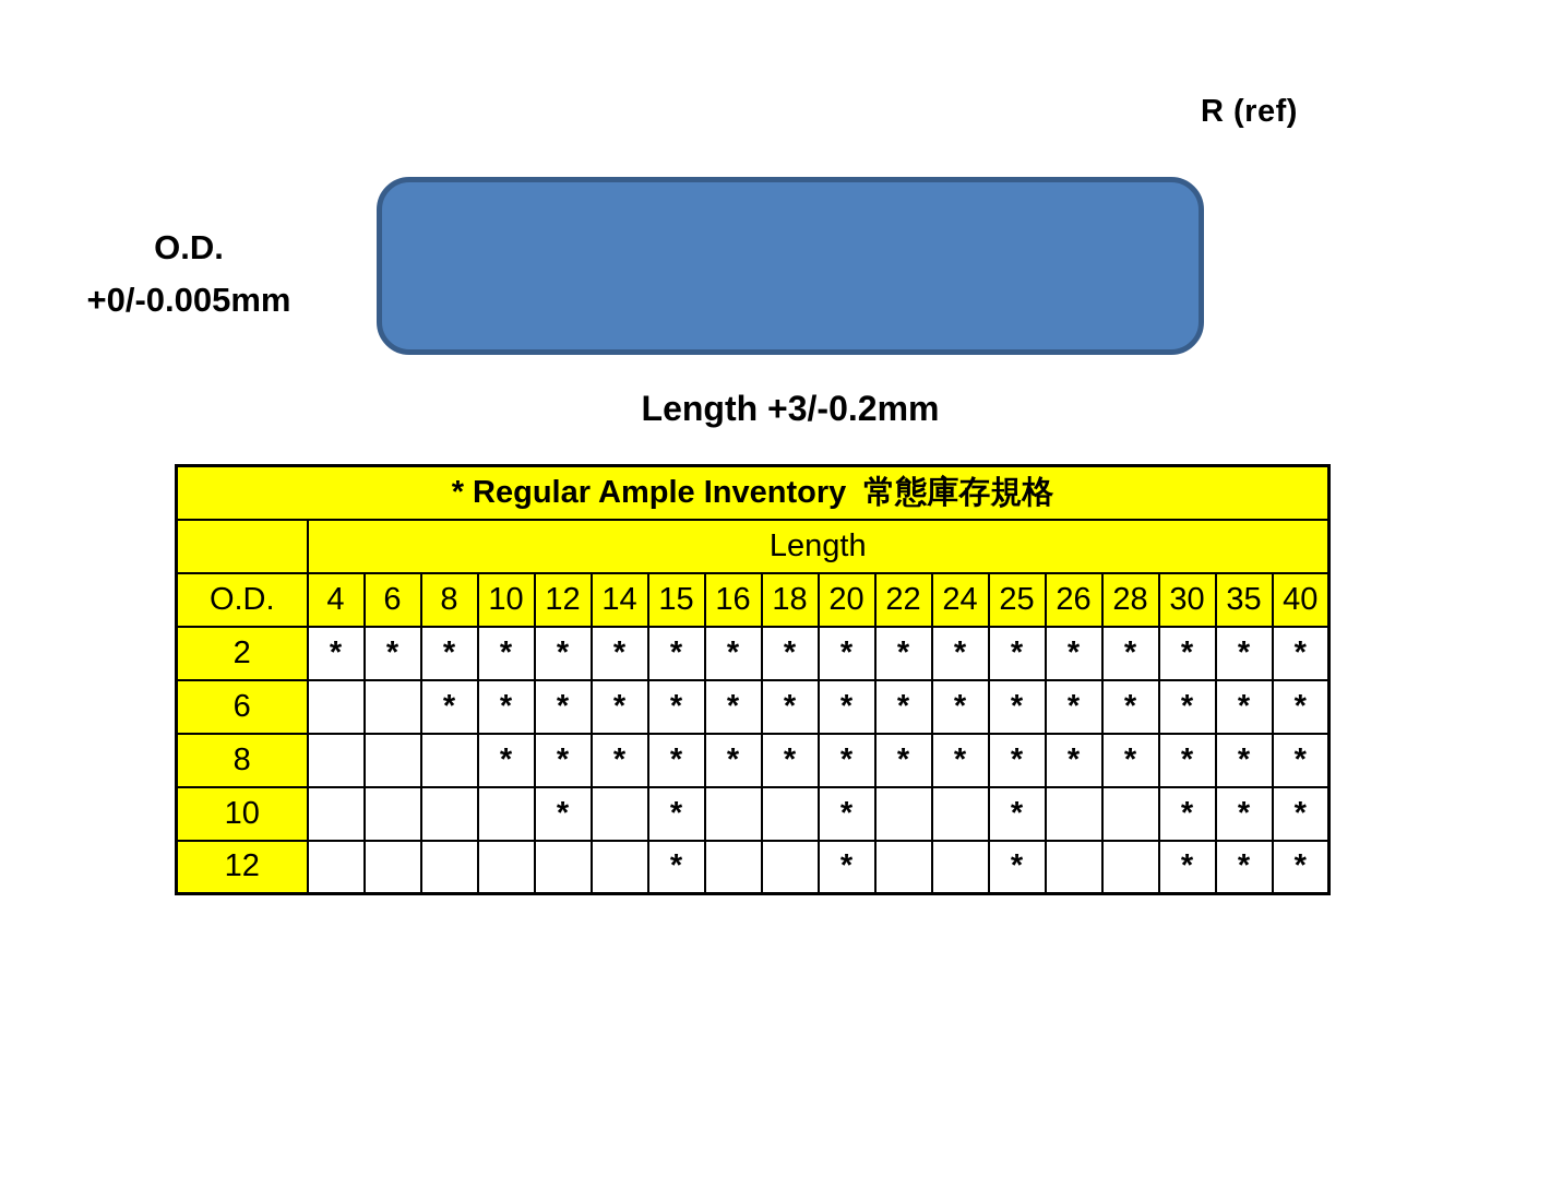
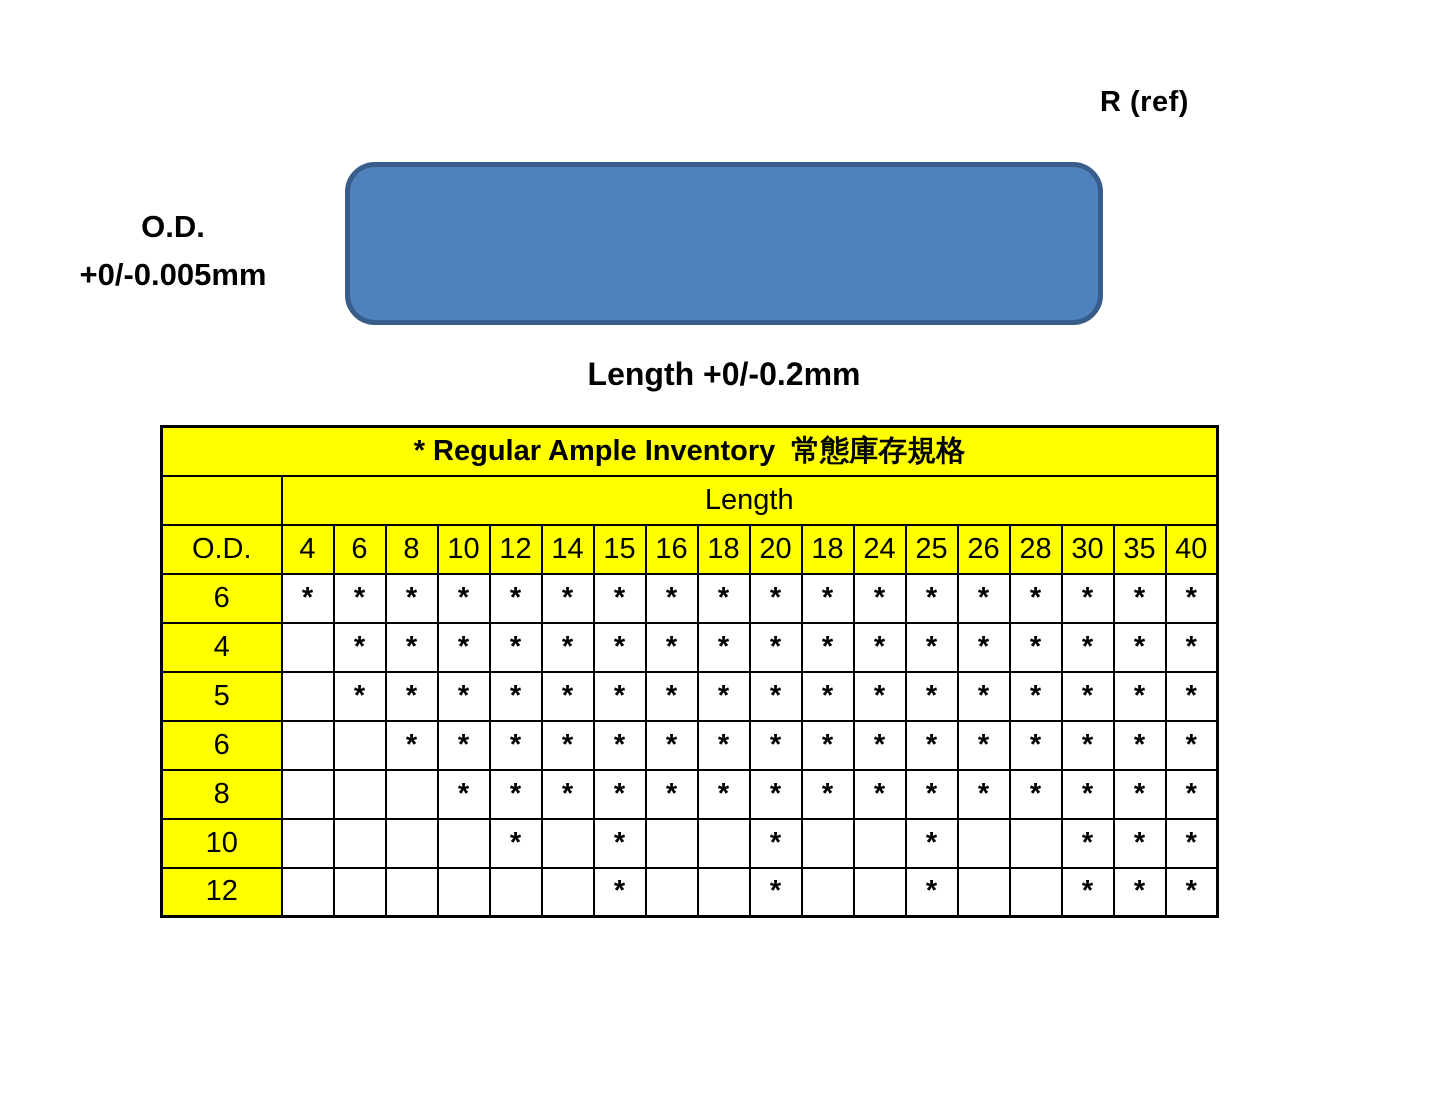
  R (ref)
  O.D.
  +0/-0.005mm
- Length +3/-0.2mm
+ Length +0/-0.2mm
  * Regular Ample Inventory 常態庫存規格
  	Length
- O.D.	4	6	8	10	12	14	15	16	18	20	22	24	25	26	28	30	35	40
+ O.D.	4	6	8	10	12	14	15	16	18	20	18	24	25	26	28	30	35	40
- 2	*	*	*	*	*	*	*	*	*	*	*	*	*	*	*	*	*	*
+ 6	*	*	*	*	*	*	*	*	*	*	*	*	*	*	*	*	*	*
+ 4		*	*	*	*	*	*	*	*	*	*	*	*	*	*	*	*	*
+ 5		*	*	*	*	*	*	*	*	*	*	*	*	*	*	*	*	*
  6			*	*	*	*	*	*	*	*	*	*	*	*	*	*	*	*
  8				*	*	*	*	*	*	*	*	*	*	*	*	*	*	*
  10					*		*			*			*			*	*	*
  12							*			*			*			*	*	*
